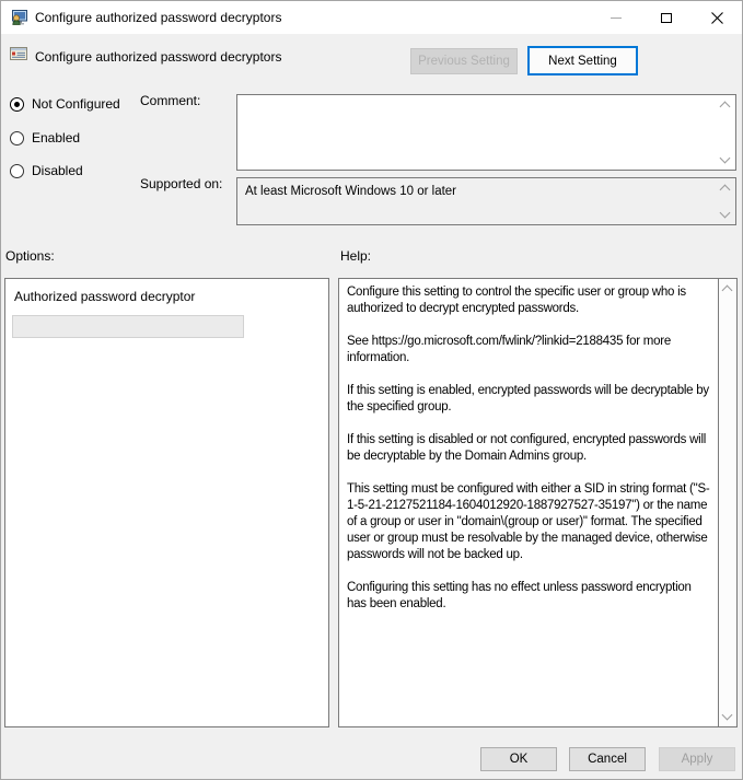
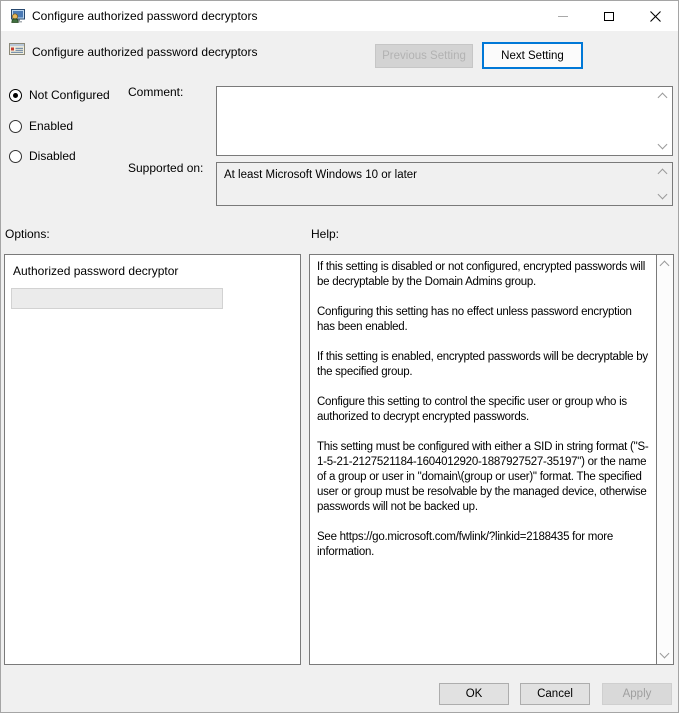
  Configure authorized password decryptors
  Configure authorized password decryptors
  Previous Setting
  Next Setting
  Not Configured
  Enabled
  Disabled
  Comment:
  Supported on:
  At least Microsoft Windows 10 or later
  Options:
  Help:
  Authorized password decryptor
- Configure this setting to control the specific user or group who is authorized to decrypt encrypted passwords.
+ If this setting is disabled or not configured, encrypted passwords will be decryptable by the Domain Admins group.
- See https://go.microsoft.com/fwlink/?linkid=2188435 for more information.
+ Configuring this setting has no effect unless password encryption has been enabled.
  If this setting is enabled, encrypted passwords will be decryptable by the specified group.
- If this setting is disabled or not configured, encrypted passwords will be decryptable by the Domain Admins group.
+ Configure this setting to control the specific user or group who is authorized to decrypt encrypted passwords.
  This setting must be configured with either a SID in string format ("S-1-5-21-2127521184-1604012920-1887927527-35197") or the name of a group or user in "domain\(group or user)" format. The specified user or group must be resolvable by the managed device, otherwise passwords will not be backed up.
- Configuring this setting has no effect unless password encryption has been enabled.
+ See https://go.microsoft.com/fwlink/?linkid=2188435 for more information.
  OK
  Cancel
  Apply
